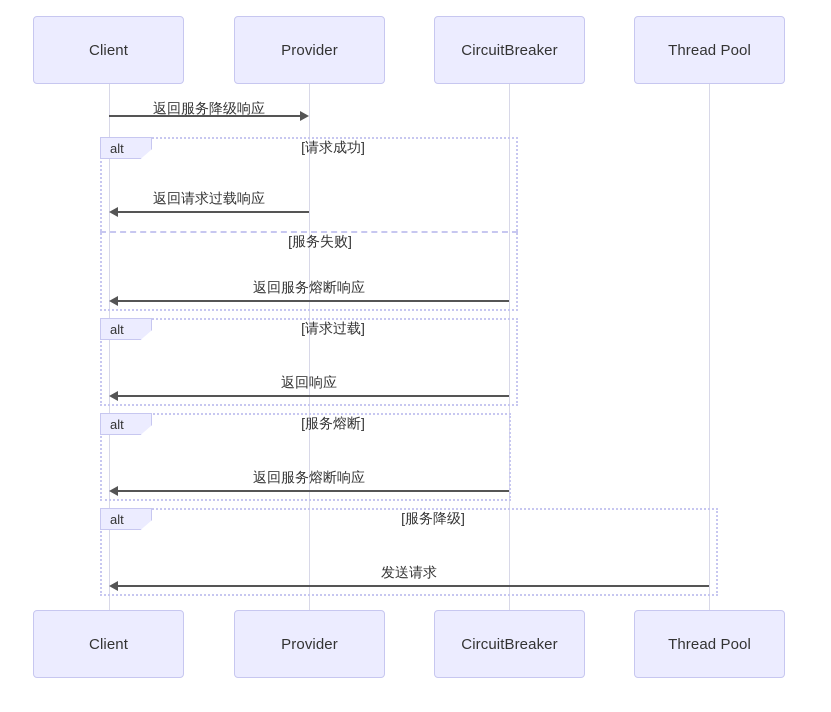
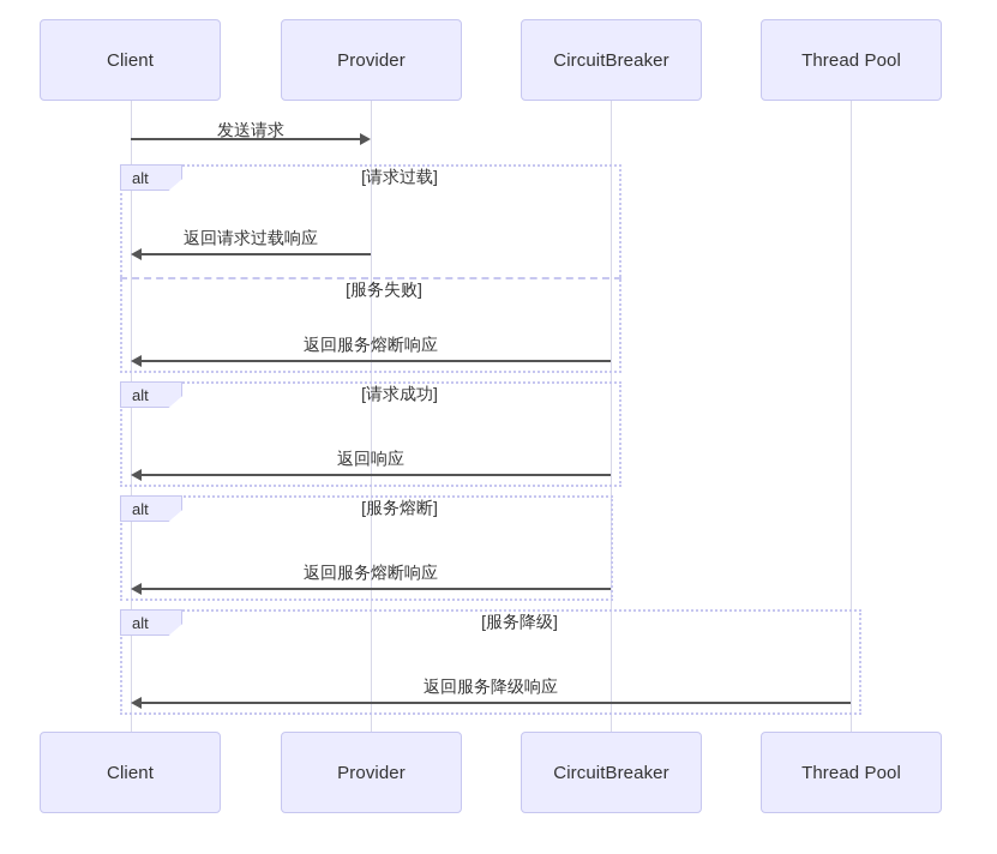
  Client
  Provider
  CircuitBreaker
  Thread Pool
  alt
- [请求成功]
+ [请求过载]
  [服务失败]
  alt
- [请求过载]
+ [请求成功]
  alt
  [服务熔断]
  alt
  [服务降级]
- 返回服务降级响应
+ 发送请求
  返回请求过载响应
  返回服务熔断响应
  返回响应
  返回服务熔断响应
- 发送请求
+ 返回服务降级响应
  Client
  Provider
  CircuitBreaker
  Thread Pool
